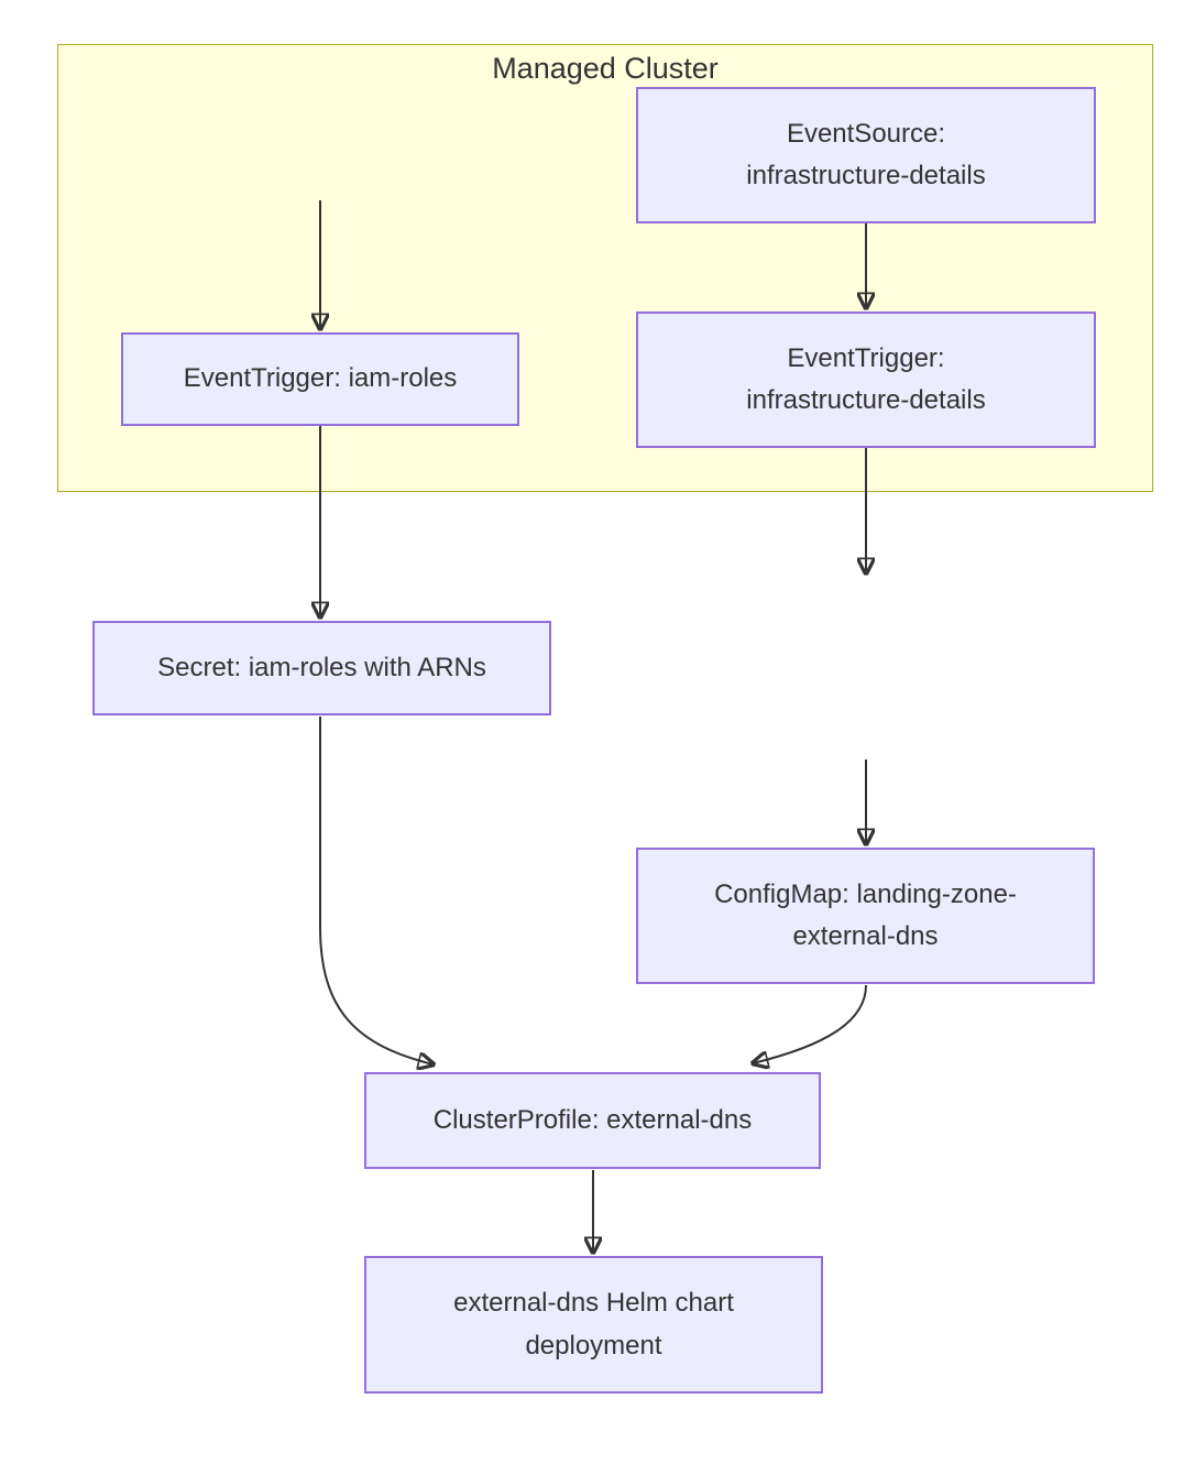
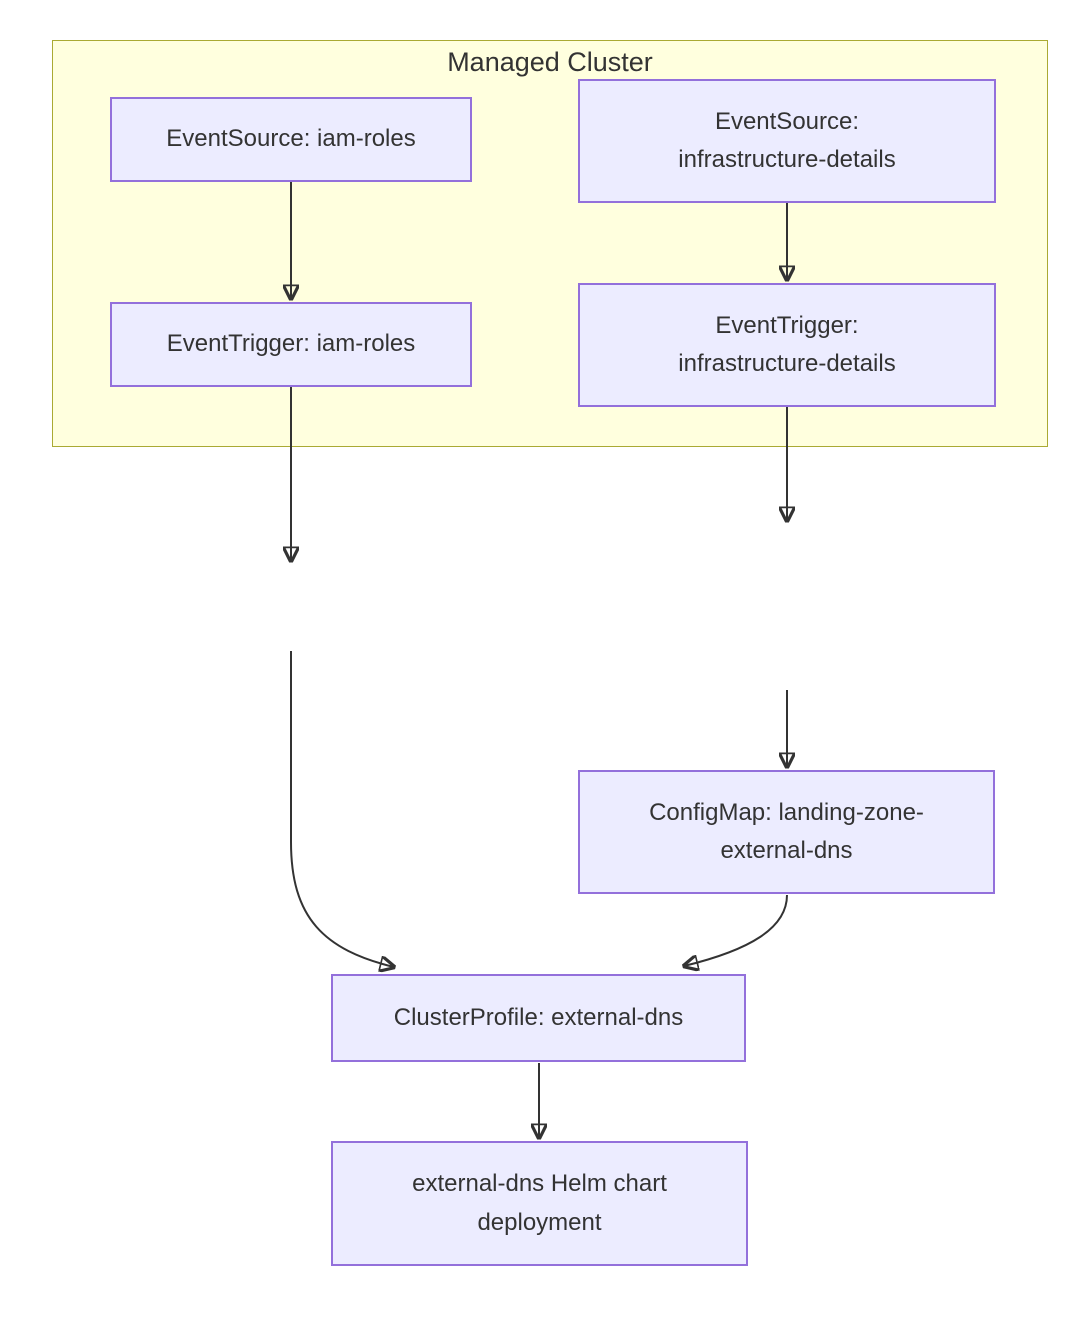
  Managed Cluster
+ EventSource: iam-roles
  EventSource:
  infrastructure-details
  EventTrigger: iam-roles
  EventTrigger:
  infrastructure-details
- Secret: iam-roles with ARNs
  ConfigMap: landing-zone-
  external-dns
  ClusterProfile: external-dns
  external-dns Helm chart
  deployment
